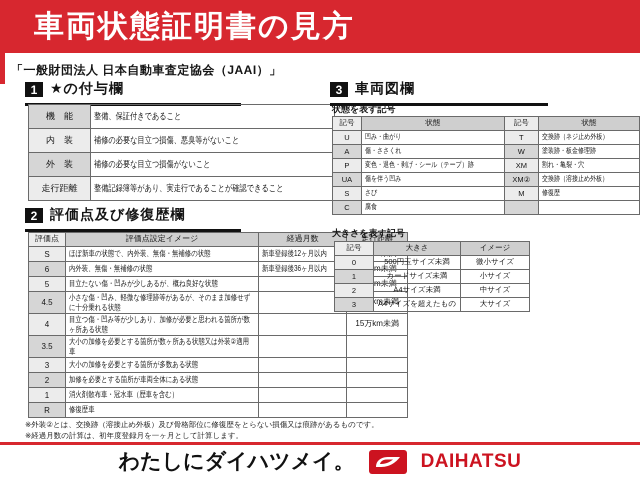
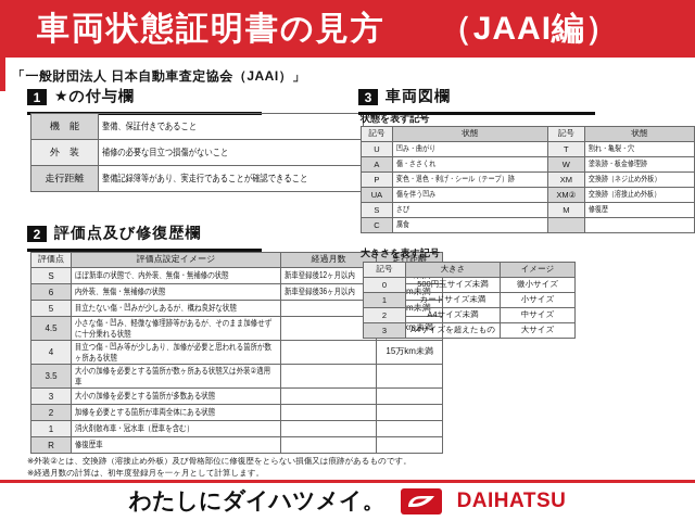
  車両状態証明書の見方
+ （JAAI編）
  「一般財団法人 日本自動車査定協会（JAAI）」
  1
  ★の付与欄
  機 能	整備、保証付きであること
- 内 装	補修の必要な目立つ損傷、悪臭等がないこと
  外 装	補修の必要な目立つ損傷がないこと
  走行距離	整備記録簿等があり、実走行であることが確認できること
  2
  評価点及び修復歴欄
  評価点	評価点設定イメージ	経過月数	走行距離
  S	ほぼ新車の状態で、内外装、無傷・無補修の状態	新車登録後12ヶ月以内
  6	内外装、無傷・無補修の状態	新車登録後36ヶ月以内	m未満
  5	目立たない傷・凹みが少しあるが、概ね良好な状態		m未満
  4.5	小さな傷・凹み、軽微な修理跡等があるが、そのまま加修せずに十分乗れる状態		km未満
  4	目立つ傷・凹み等が少しあり、加修が必要と思われる箇所が数ヶ所ある状態		15万km未満
  3.5	大小の加修を必要とする箇所が数ヶ所ある状態又は外装②適用車
  3	大小の加修を必要とする箇所が多数ある状態
  2	加修を必要とする箇所が車両全体にある状態
  1	消火剤散布車・冠水車（歴車を含む）
  R	修復歴車
  3
  車両図欄
  状態を表す記号
  記号	状態	記号	状態
- U	凹み・曲がり	T	交換跡（ネジ止め外板）
+ U	凹み・曲がり	T	割れ・亀裂・穴
  A	傷・ささくれ	W	塗装跡・板金修理跡
- P	変色・退色・剥げ・シール（テープ）跡	XM	割れ・亀裂・穴
+ P	変色・退色・剥げ・シール（テープ）跡	XM	交換跡（ネジ止め外板）
  UA	傷を伴う凹み	XM②	交換跡（溶接止め外板）
  S	さび	M	修復歴
  C	腐食
  大きさを表す記号
  記号	大きさ	イメージ
  0	500円玉サイズ未満	微小サイズ
  1	カードサイズ未満	小サイズ
  2	A4サイズ未満	中サイズ
  3	A4サイズを超えたもの	大サイズ
  ※外装②とは、交換跡（溶接止め外板）及び骨格部位に修復歴をとらない損傷又は痕跡があるものです。
  ※経過月数の計算は、初年度登録月を一ヶ月として計算します。
  わたしにダイハツメイ。
  DAIHATSU
